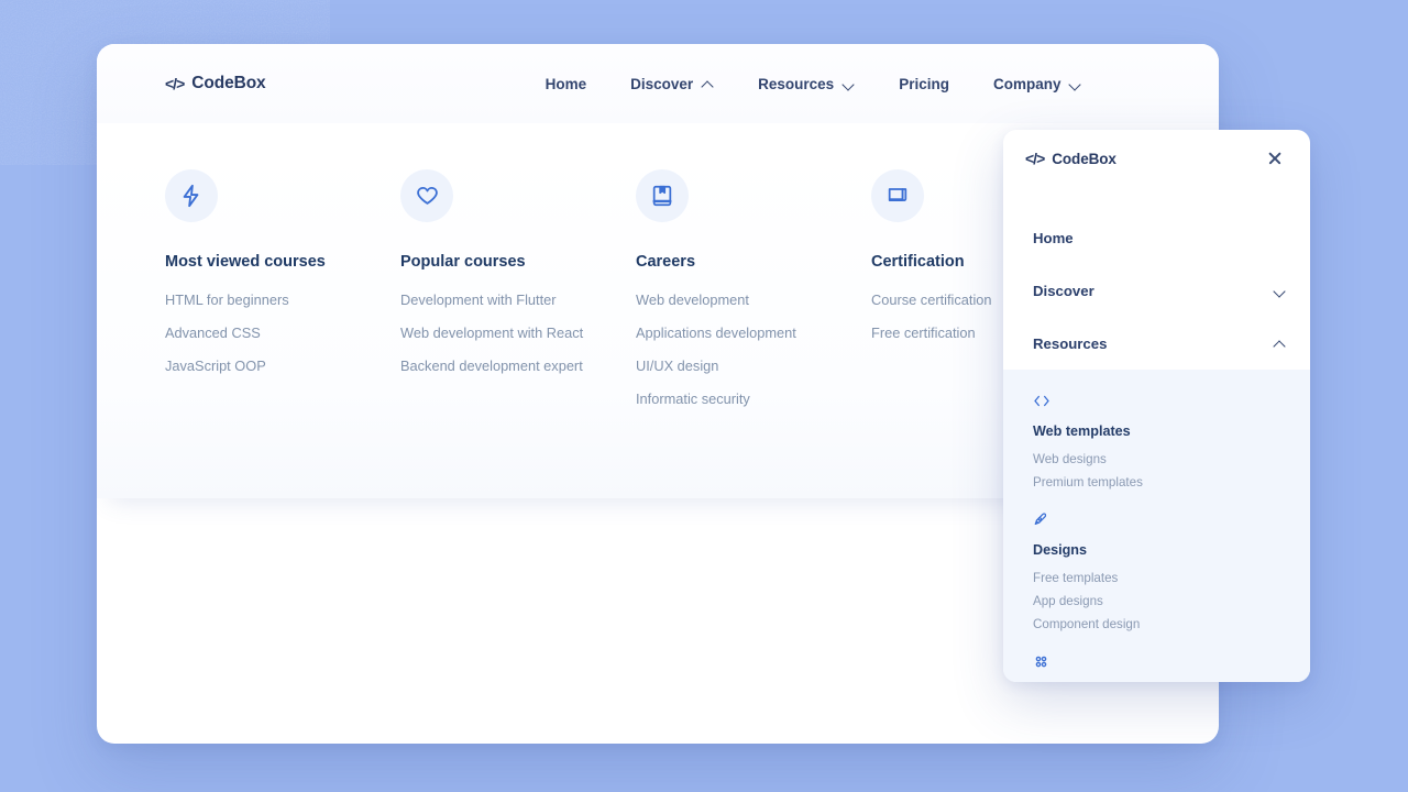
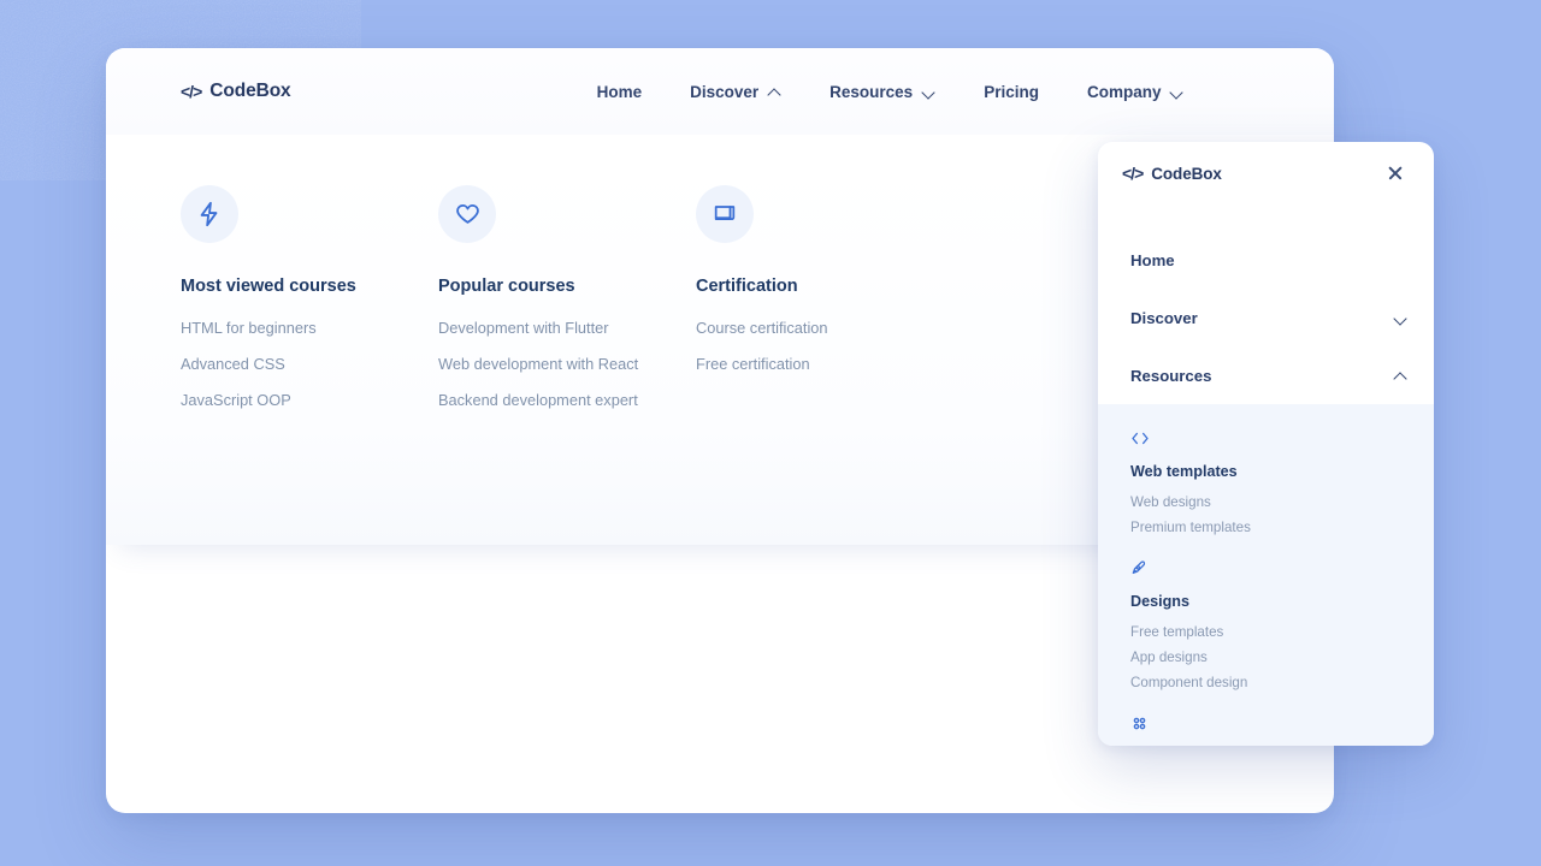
  </>
  CodeBox
  Home
  Discover
  Resources
  Pricing
  Company
  Most viewed courses
  HTML for beginners
  Advanced CSS
  JavaScript OOP
  Popular courses
  Development with Flutter
  Web development with React
  Backend development expert
- Careers
- Web development
- Applications development
- UI/UX design
- Informatic security
  Certification
  Course certification
  Free certification
  </>
  CodeBox
  Home
  Discover
  Resources
  Web templates
  Web designs
  Premium templates
  Designs
  Free templates
  App designs
  Component design
